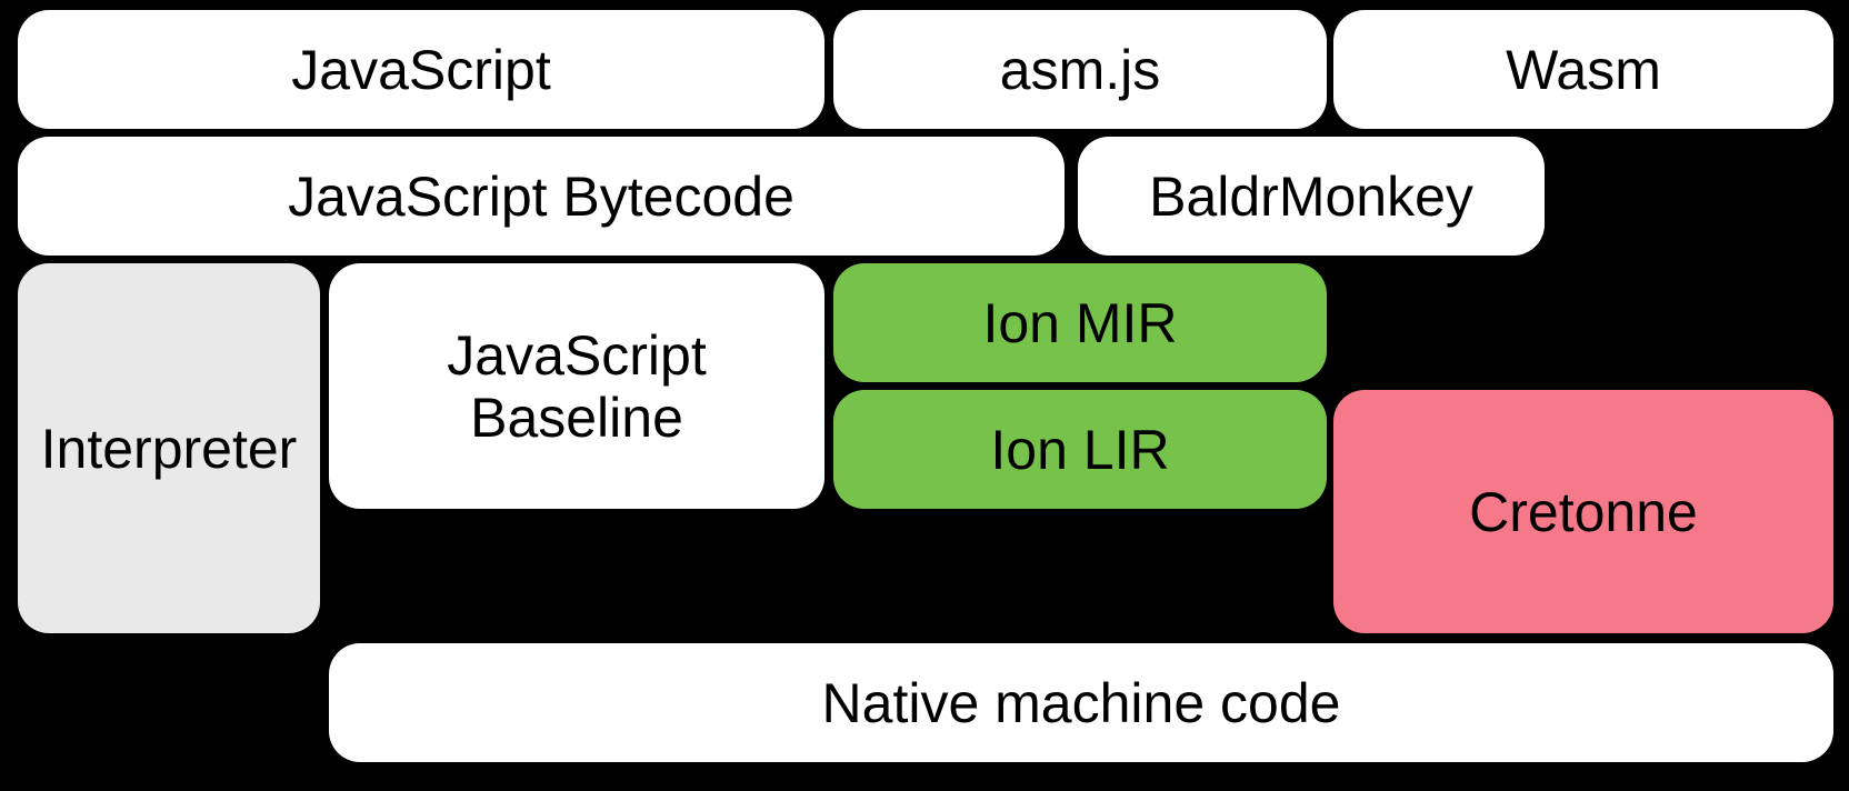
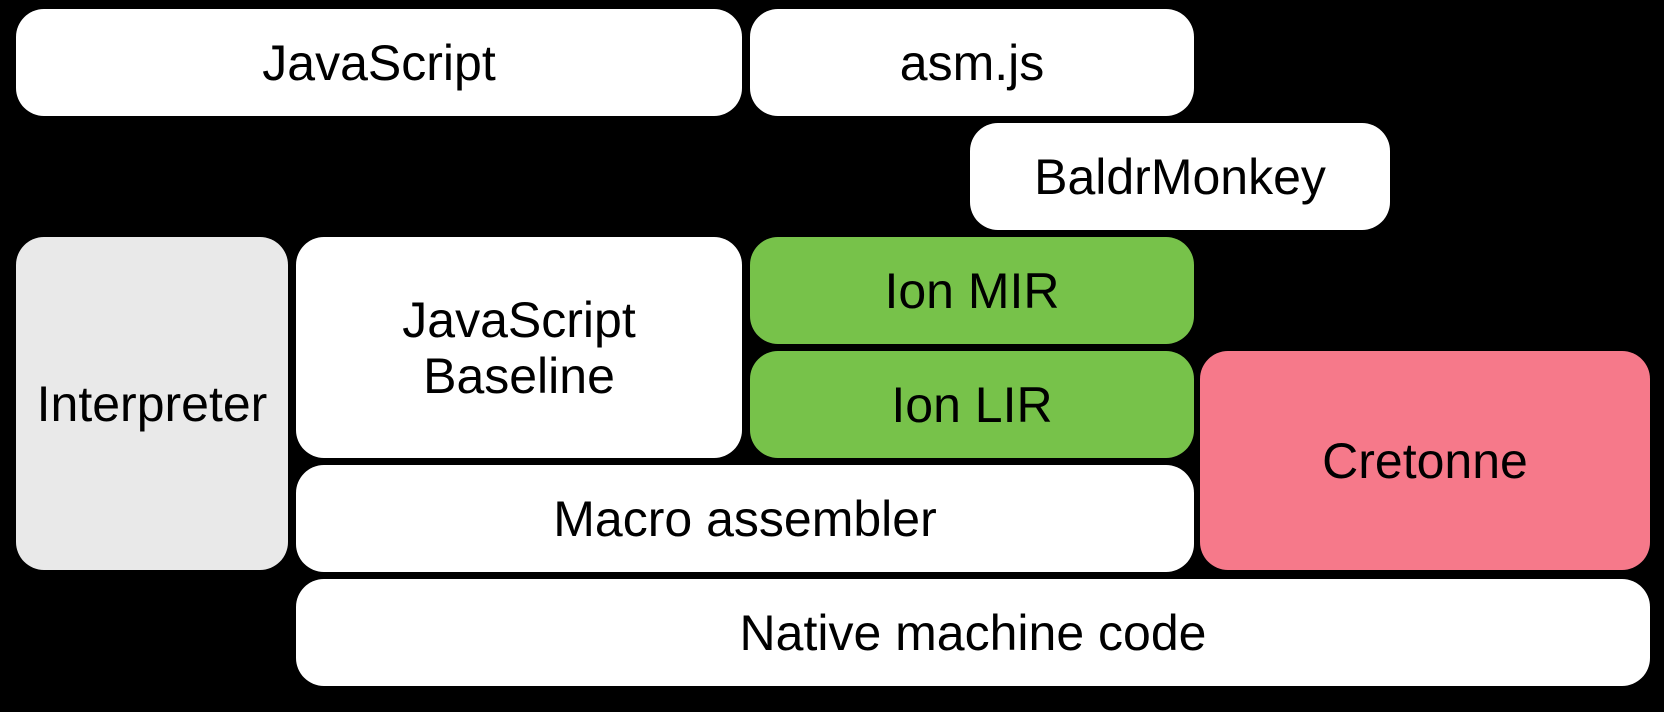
  JavaScript
  asm.js
- Wasm
- JavaScript Bytecode
  BaldrMonkey
  Interpreter
  JavaScript
  Baseline
  Ion MIR
  Ion LIR
  Cretonne
+ Macro assembler
  Native machine code
